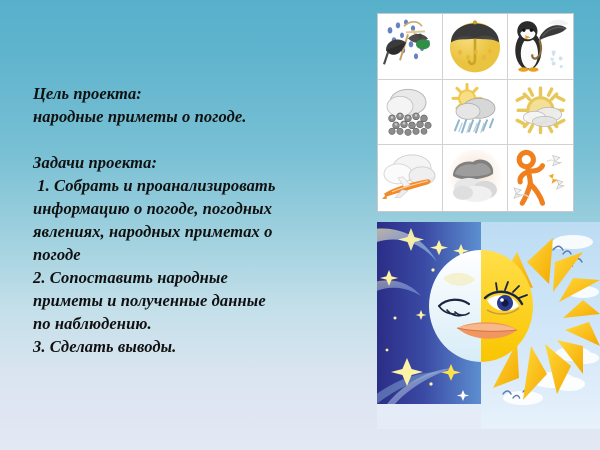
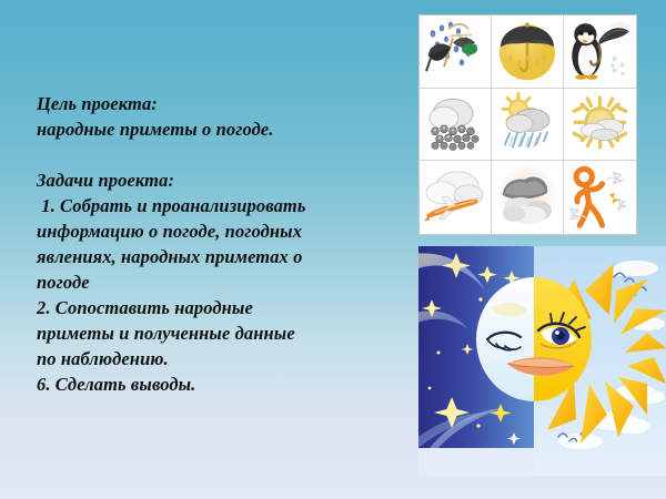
  Цель проекта:
  народные приметы о погоде.
  Задачи проекта:
  1. Собрать и проанализировать
  информацию о погоде, погодных
  явлениях, народных приметах о
  погоде
  2. Сопоставить народные
  приметы и полученные данные
  по наблюдению.
- 3. Сделать выводы.
+ 6. Сделать выводы.
